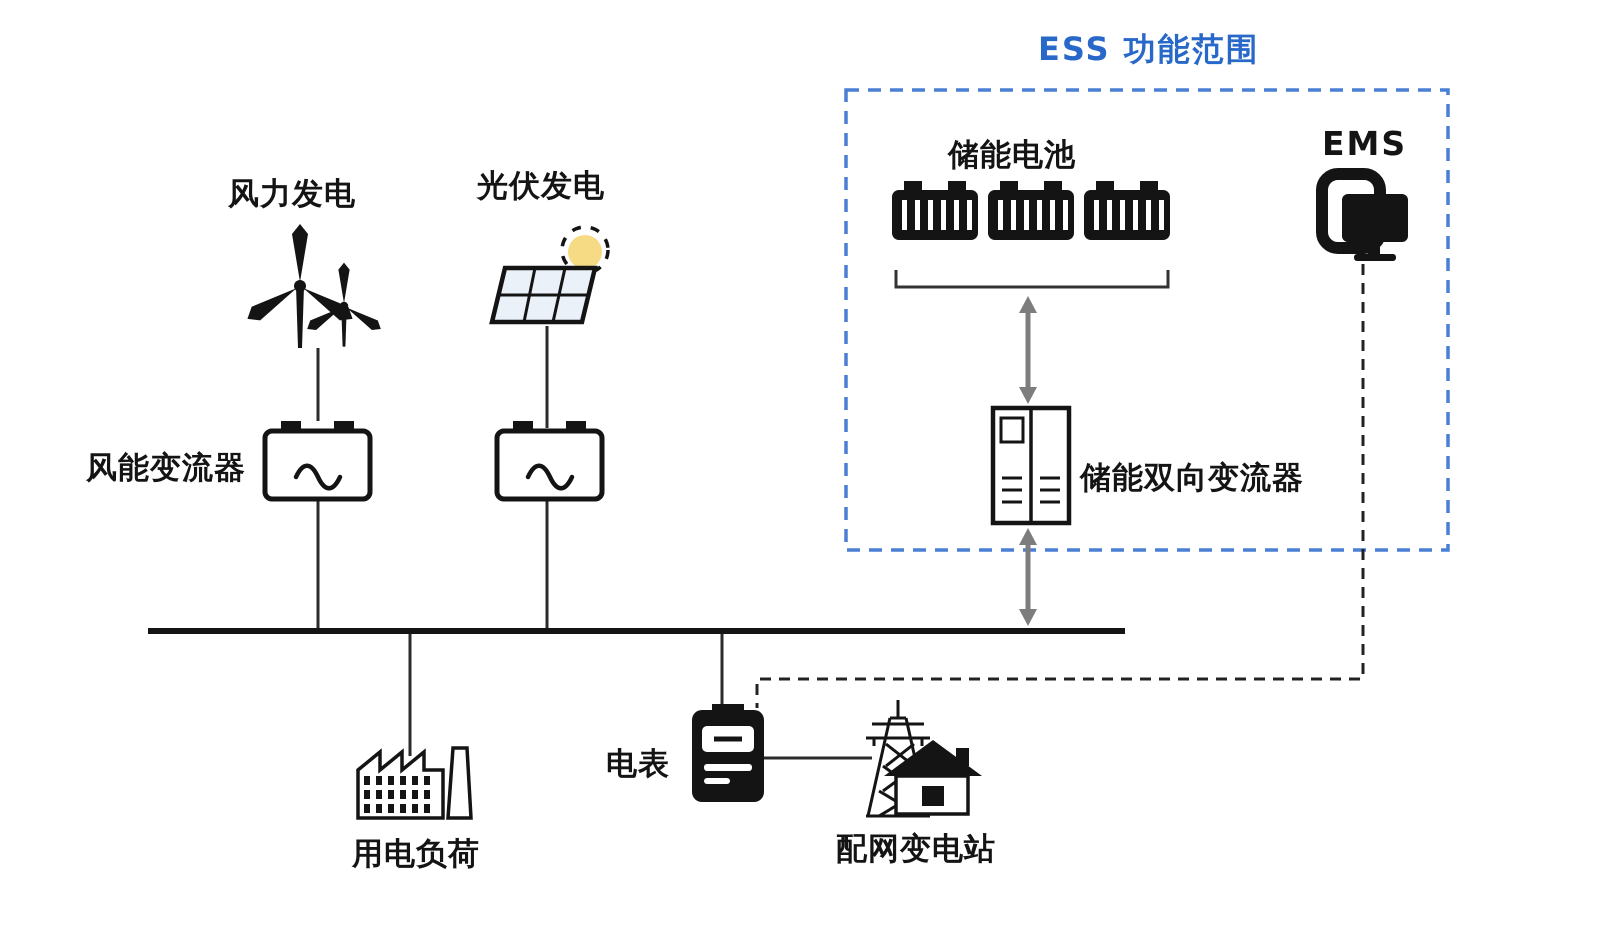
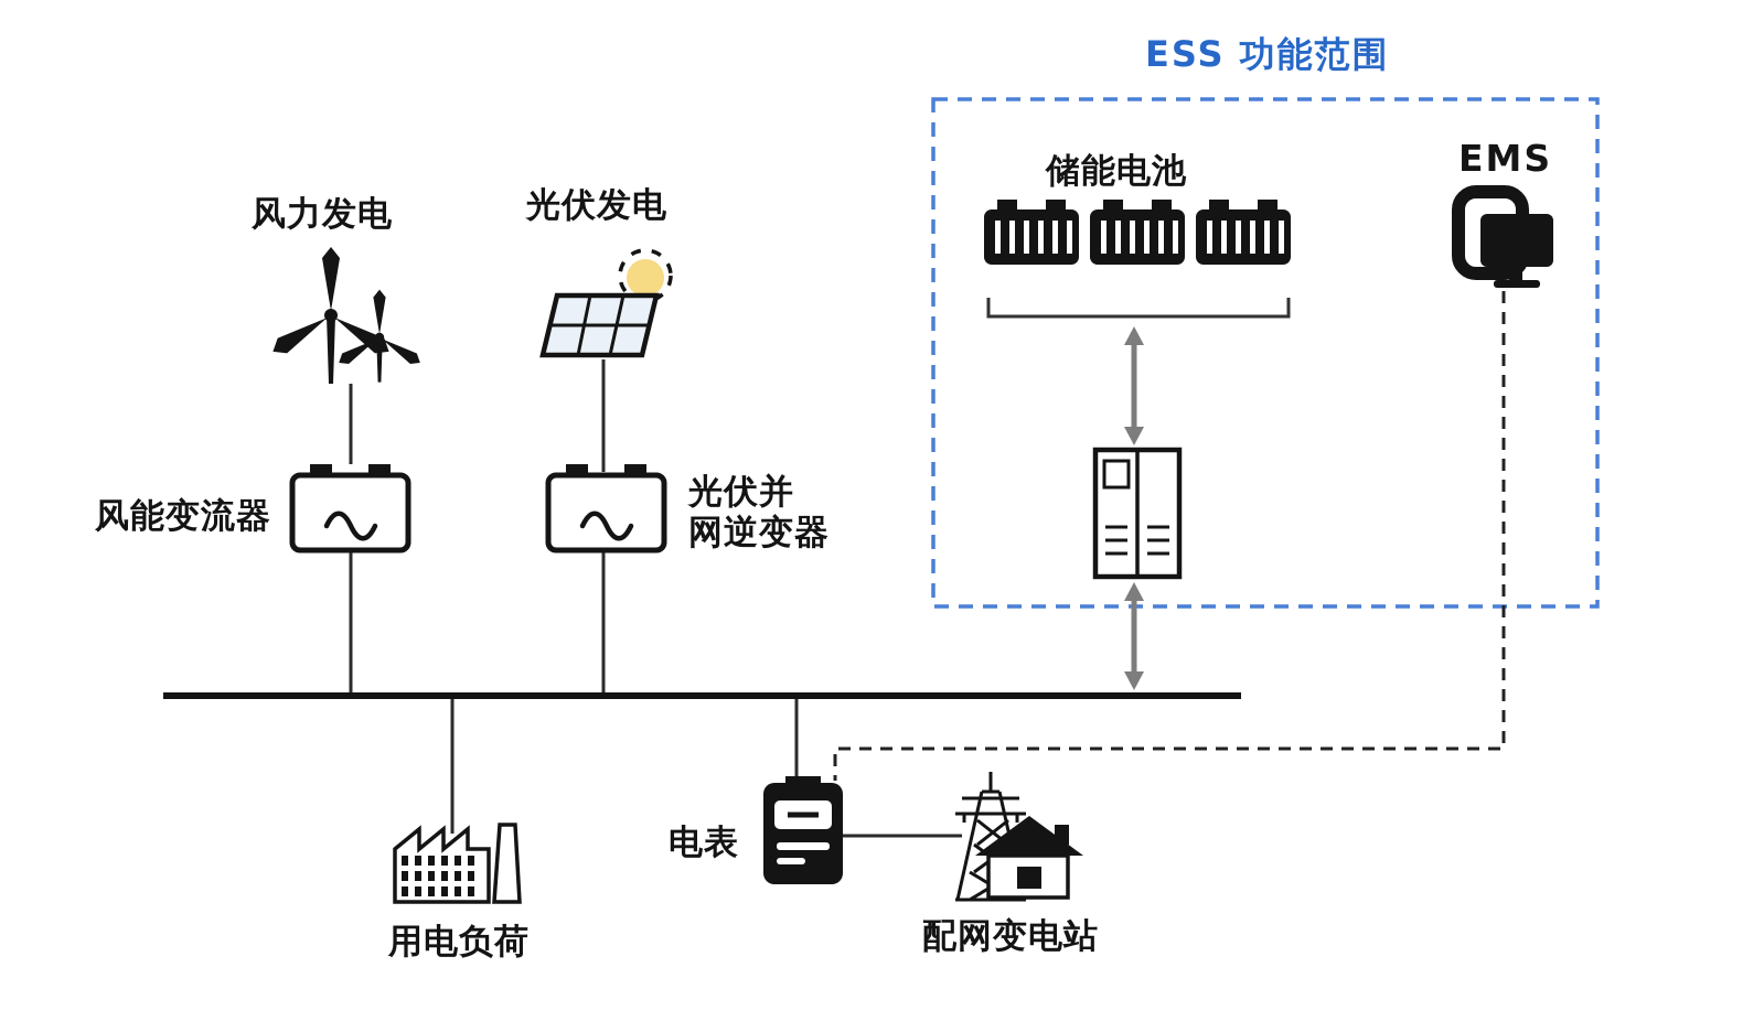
  风力发电
  光伏发电
  风能变流器
+ 光伏并
+ 网逆变器
  ESS 功能范围
  储能电池
  EMS
- 储能双向变流器
  用电负荷
  电表
  配网变电站
